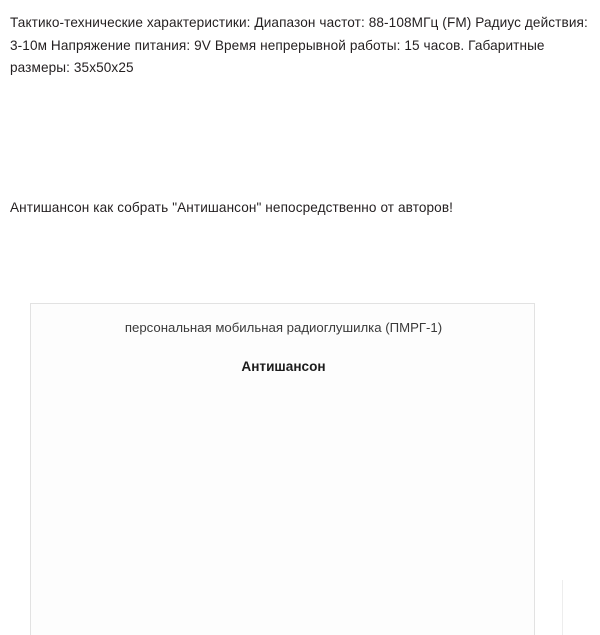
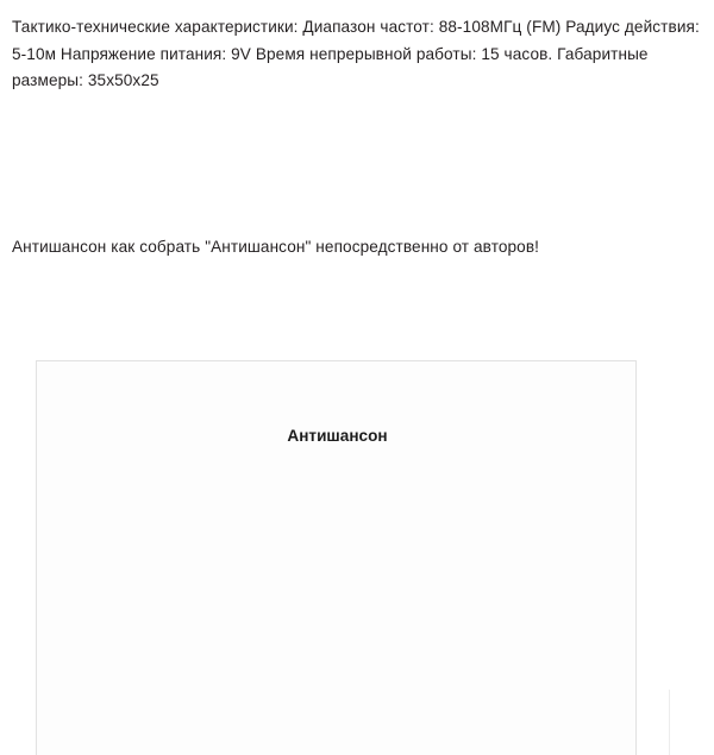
- Тактико-технические характеристики: Диапазон частот: 88-108МГц (FM) Радиус действия: 3-10м Напряжение питания: 9V Время непрерывной работы: 15 часов. Габаритные размеры: 35x50x25
+ Тактико-технические характеристики: Диапазон частот: 88-108МГц (FM) Радиус действия: 5-10м Напряжение питания: 9V Время непрерывной работы: 15 часов. Габаритные размеры: 35x50x25
  Антишансон как собрать "Антишансон" непосредственно от авторов!
- персональная мобильная радиоглушилка (ПМРГ-1)
  Антишансон
